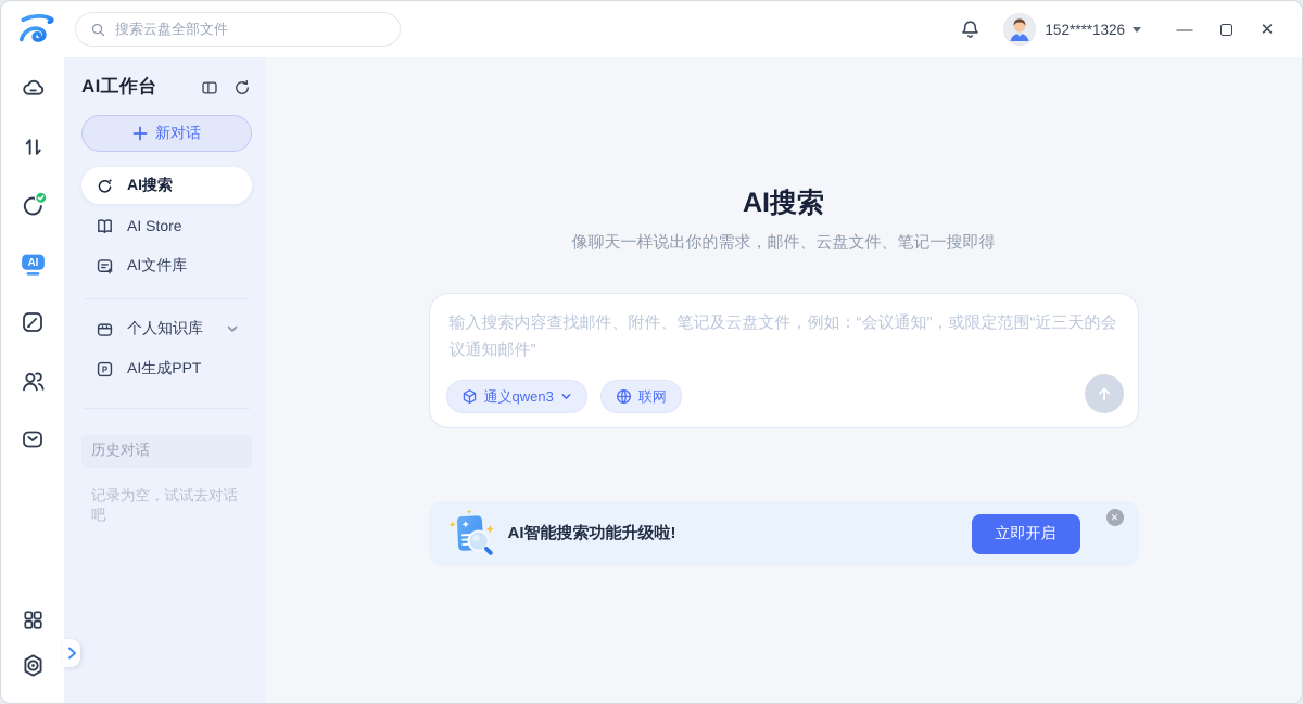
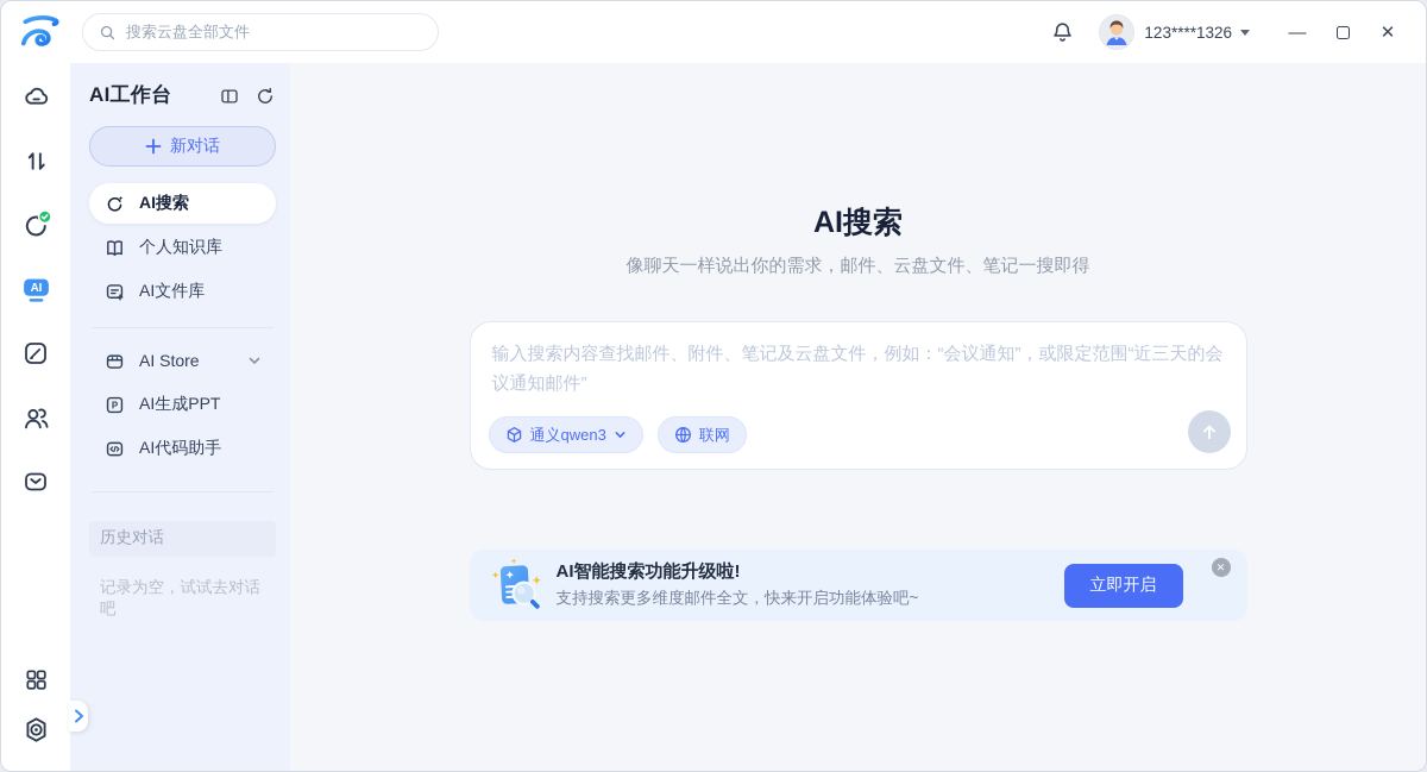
  搜索云盘全部文件
- 152****1326
+ 123****1326
  —
  ✕
  AI
  AI工作台
  新对话
  AI搜索
- AI Store
+ 个人知识库
  AI文件库
- 个人知识库
+ AI Store
  P
  AI生成PPT
+ AI代码助手
  历史对话
  记录为空，试试去对话吧
  AI搜索
  像聊天一样说出你的需求，邮件、云盘文件、笔记一搜即得
  输入搜索内容查找邮件、附件、笔记及云盘文件，例如：“会议通知”，或限定范围“近三天的会议通知邮件”
  通义qwen3
  联网
  AI智能搜索功能升级啦!
+ 支持搜索更多维度邮件全文，快来开启功能体验吧~
  立即开启
  ✕
